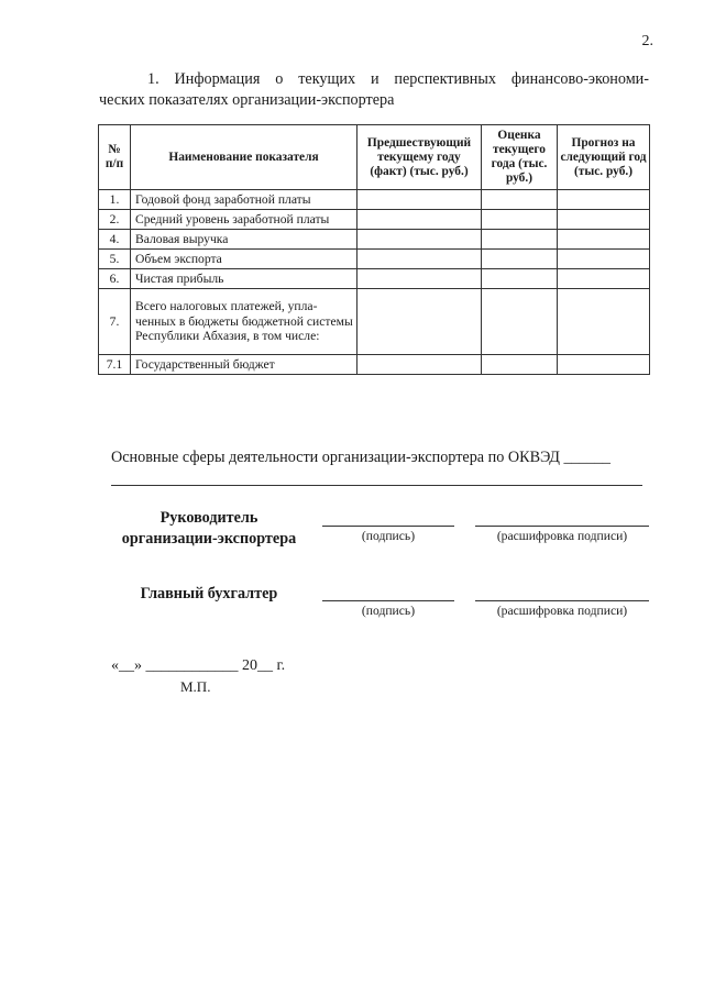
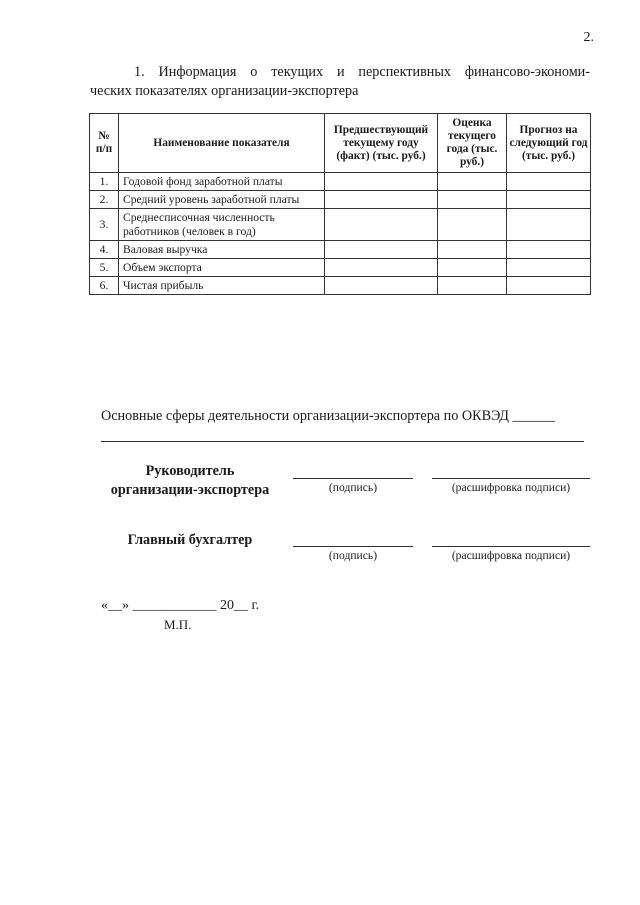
  2.
  1. Информация о текущих и перспективных финансово-экономи-
  ческих показателях организации-экспортера
  № п/п	Наименование показателя	Предшествующий текущему году (факт) (тыс. руб.)	Оценка текущего года (тыс. руб.)	Прогноз на следующий год (тыс. руб.)
  1.	Годовой фонд заработной платы
  2.	Средний уровень заработной платы
+ 3.	Среднесписочная численность работников (человек в год)
  4.	Валовая выручка
  5.	Объем экспорта
  6.	Чистая прибыль
- 7.	Всего налоговых платежей, упла-ченных в бюджеты бюджетной системы Республики Абхазия, в том числе:
- 7.1	Государственный бюджет
  Основные сферы деятельности организации-экспортера по ОКВЭД ______
  Руководитель
  организации-экспортера
  (подпись)
  (расшифровка подписи)
  Главный бухгалтер
  (подпись)
  (расшифровка подписи)
  «__» ____________ 20__ г.
  М.П.
